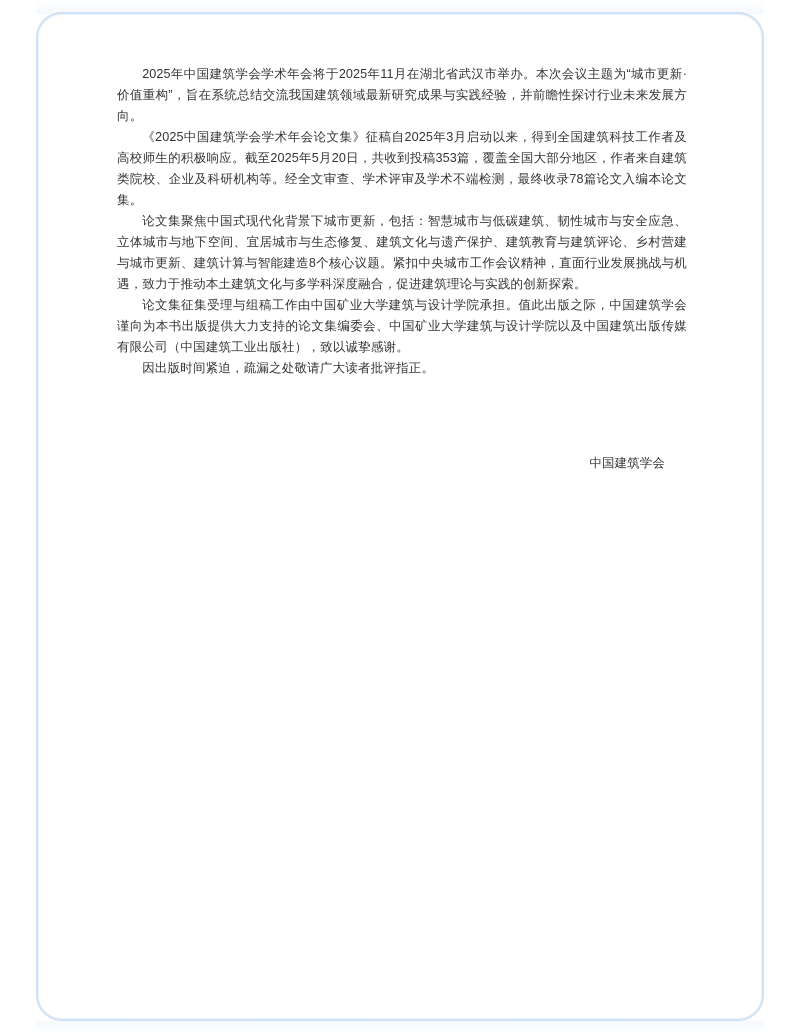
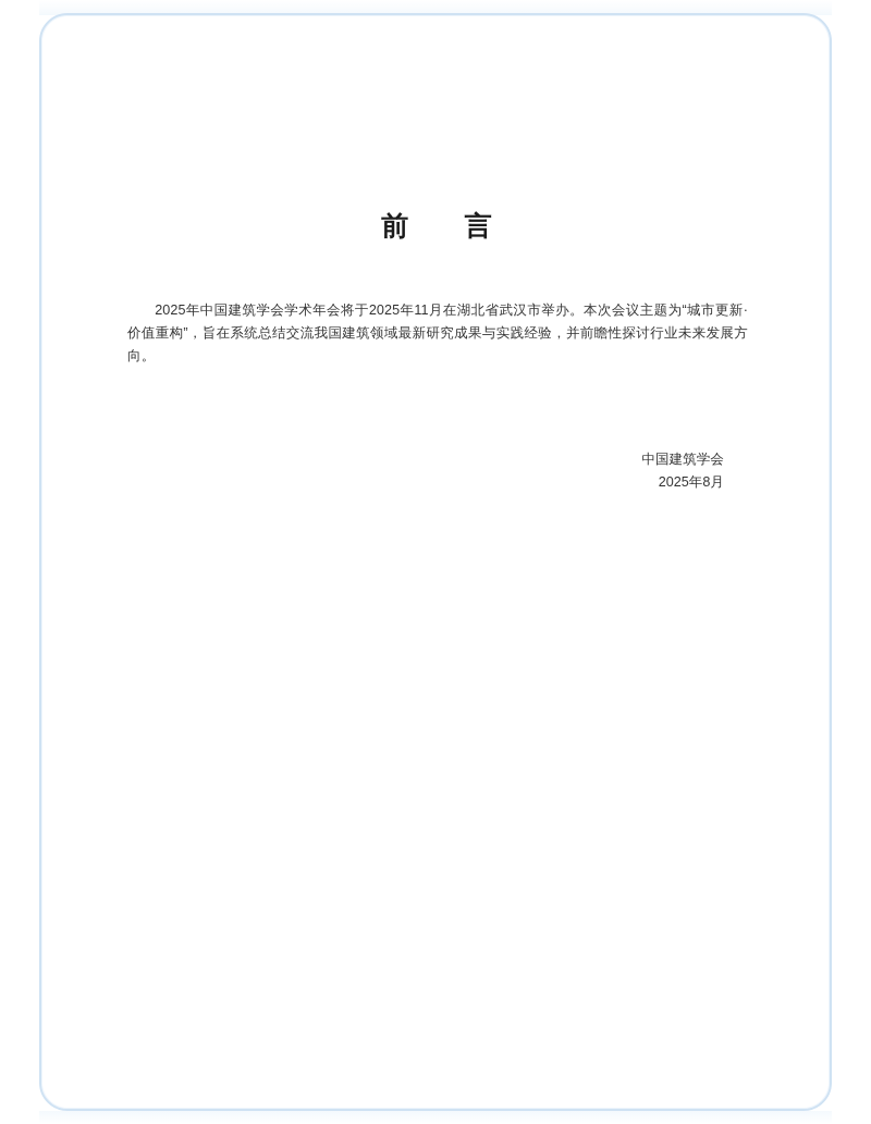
+ 前 言
  2025年中国建筑学会学术年会将于2025年11月在湖北省武汉市举办。本次会议主题为“城市更新·价值重构”，旨在系统总结交流我国建筑领域最新研究成果与实践经验，并前瞻性探讨行业未来发展方向。
- 《2025中国建筑学会学术年会论文集》征稿自2025年3月启动以来，得到全国建筑科技工作者及高校师生的积极响应。截至2025年5月20日，共收到投稿353篇，覆盖全国大部分地区，作者来自建筑类院校、企业及科研机构等。经全文审查、学术评审及学术不端检测，最终收录78篇论文入编本论文集。
- 论文集聚焦中国式现代化背景下城市更新，包括：智慧城市与低碳建筑、韧性城市与安全应急、立体城市与地下空间、宜居城市与生态修复、建筑文化与遗产保护、建筑教育与建筑评论、乡村营建与城市更新、建筑计算与智能建造8个核心议题。紧扣中央城市工作会议精神，直面行业发展挑战与机遇，致力于推动本土建筑文化与多学科深度融合，促进建筑理论与实践的创新探索。
- 论文集征集受理与组稿工作由中国矿业大学建筑与设计学院承担。值此出版之际，中国建筑学会谨向为本书出版提供大力支持的论文集编委会、中国矿业大学建筑与设计学院以及中国建筑出版传媒有限公司（中国建筑工业出版社），致以诚挚感谢。
- 因出版时间紧迫，疏漏之处敬请广大读者批评指正。
  中国建筑学会
+ 2025年8月
